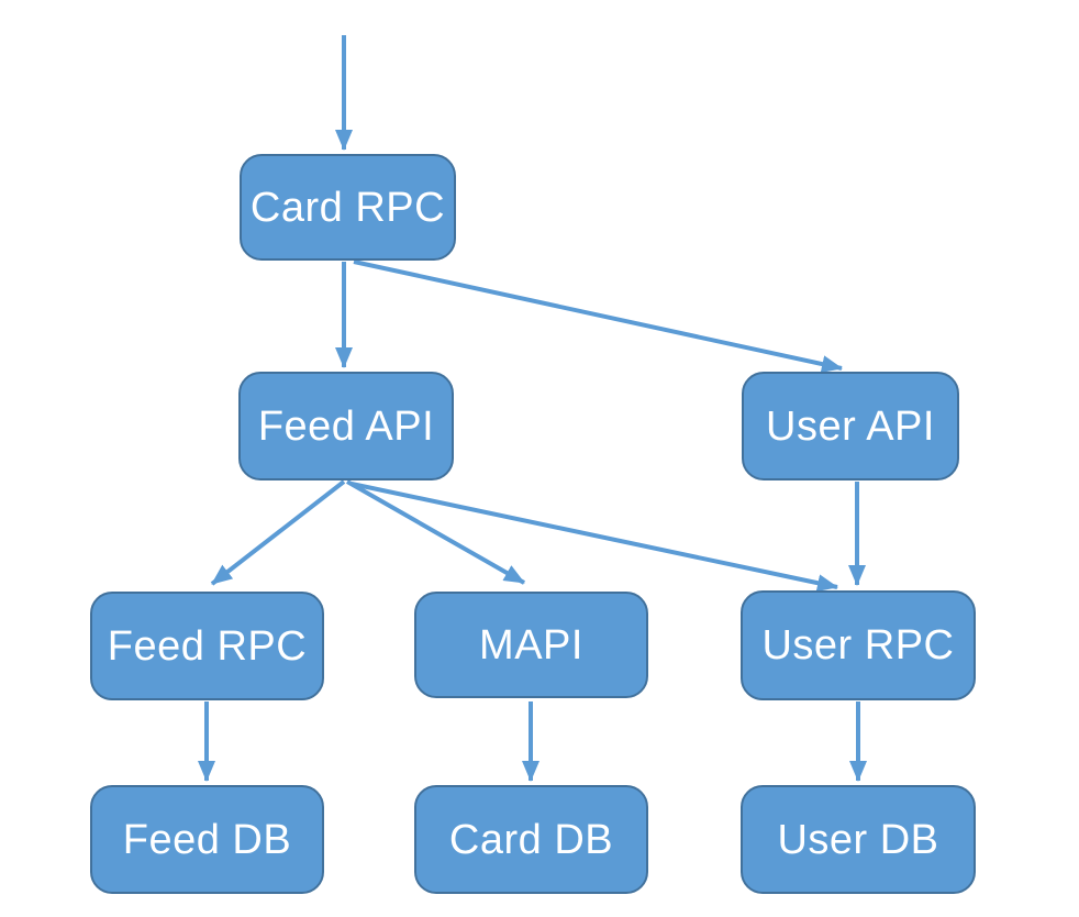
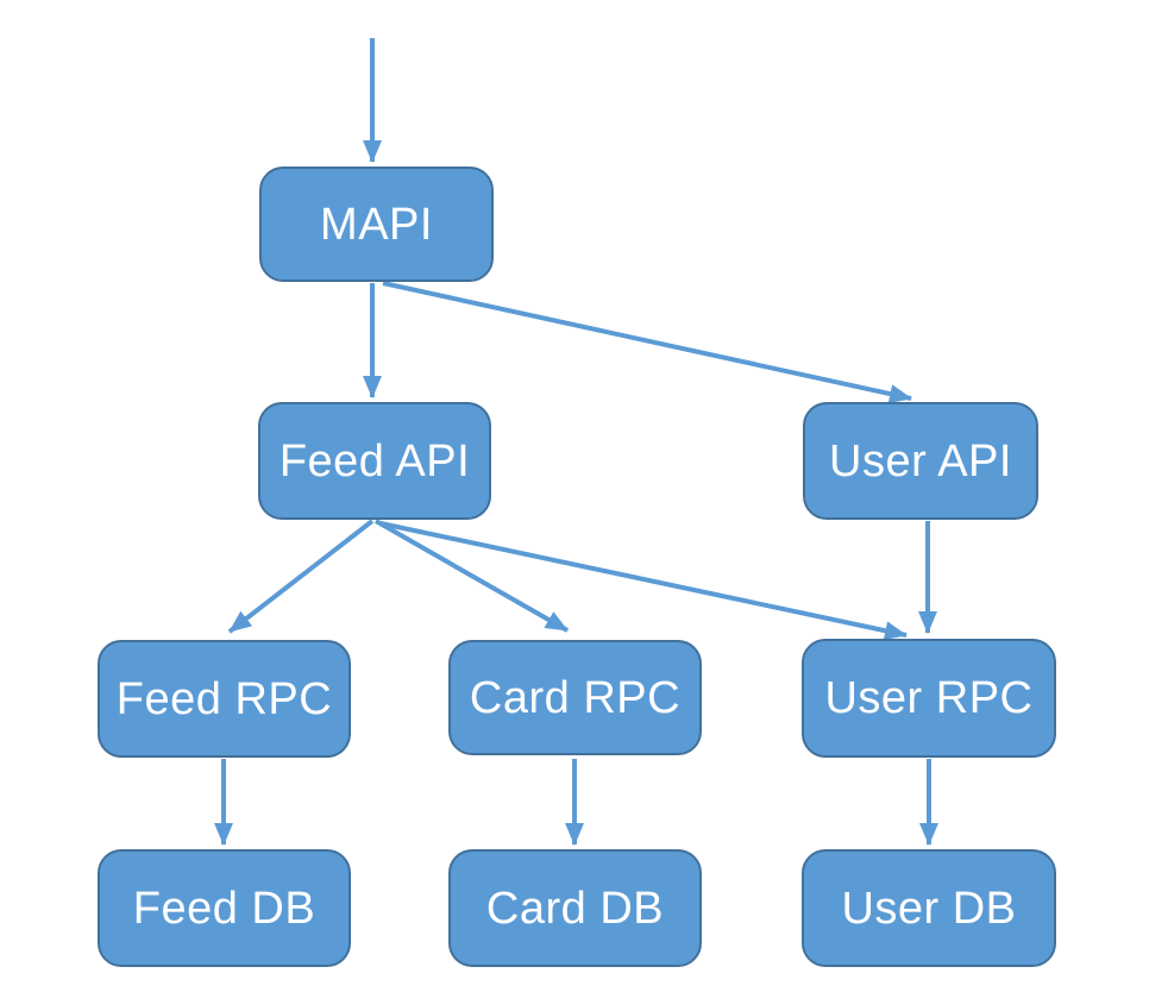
- Card RPC
+ MAPI
  Feed API
  User API
  Feed RPC
- MAPI
+ Card RPC
  User RPC
  Feed DB
  Card DB
  User DB
